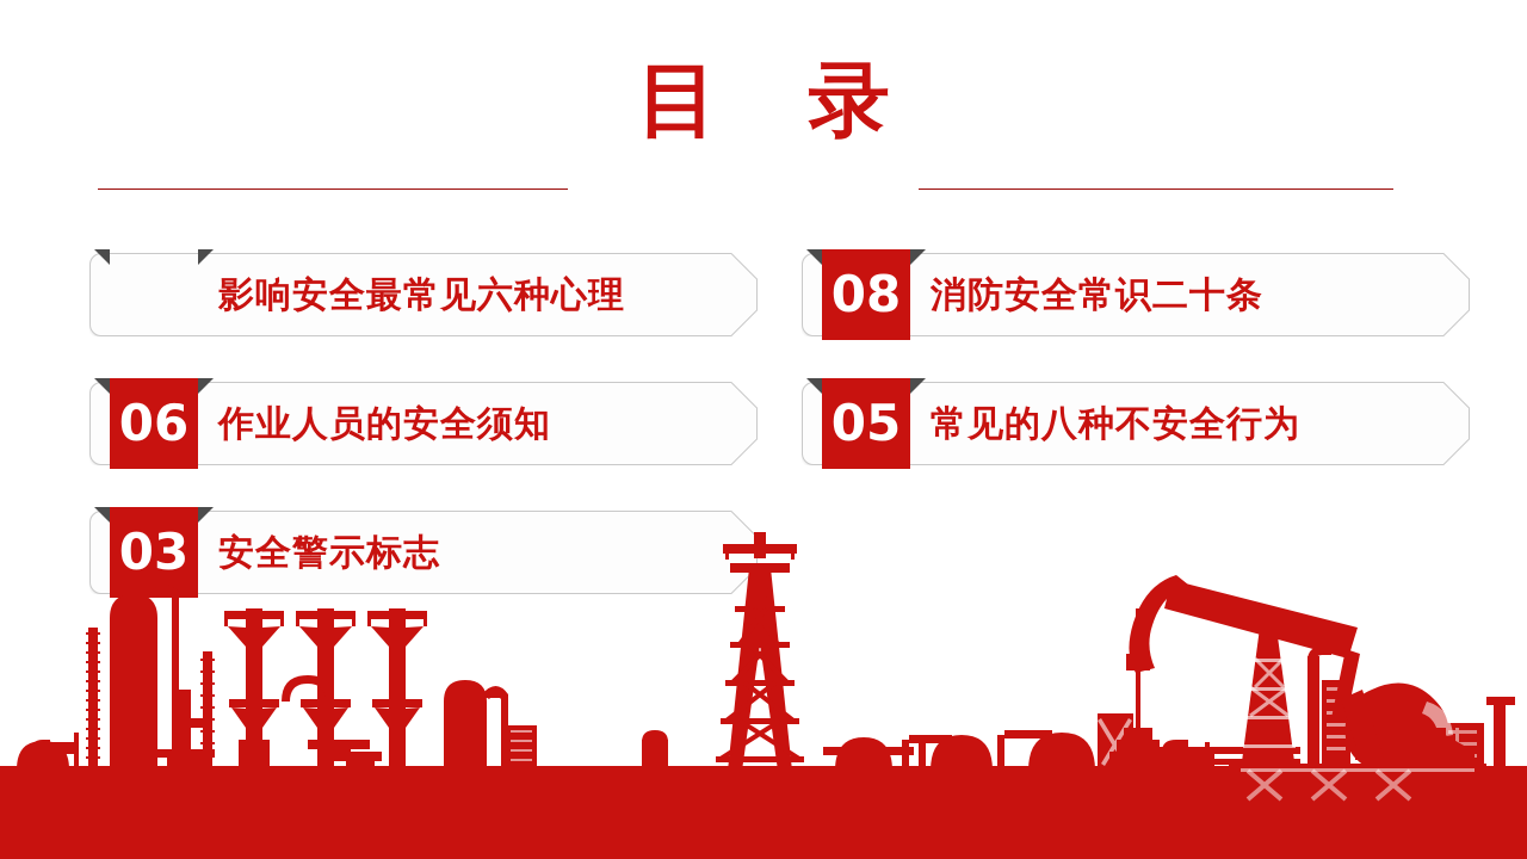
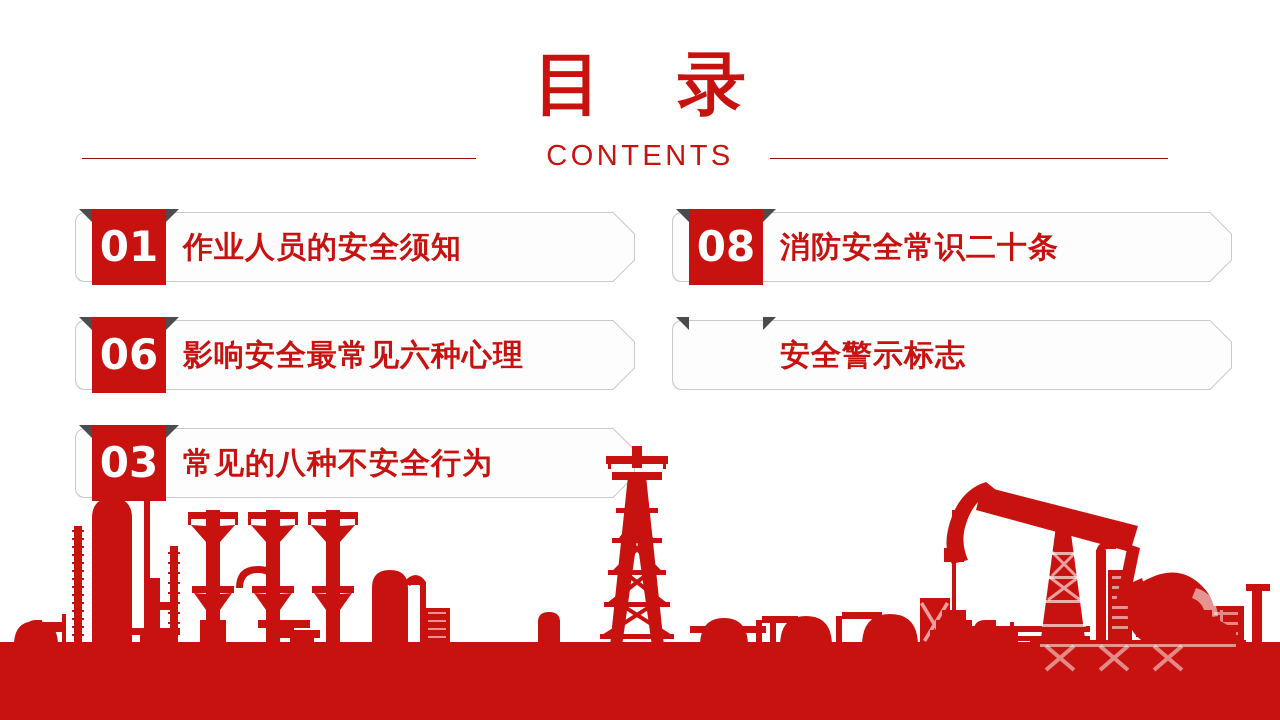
  目 录
+ CONTENTS
+ 01
- 影响安全最常见六种心理
+ 作业人员的安全须知
  06
- 作业人员的安全须知
+ 影响安全最常见六种心理
  03
- 安全警示标志
+ 常见的八种不安全行为
  08
  消防安全常识二十条
- 05
- 常见的八种不安全行为
+ 安全警示标志
